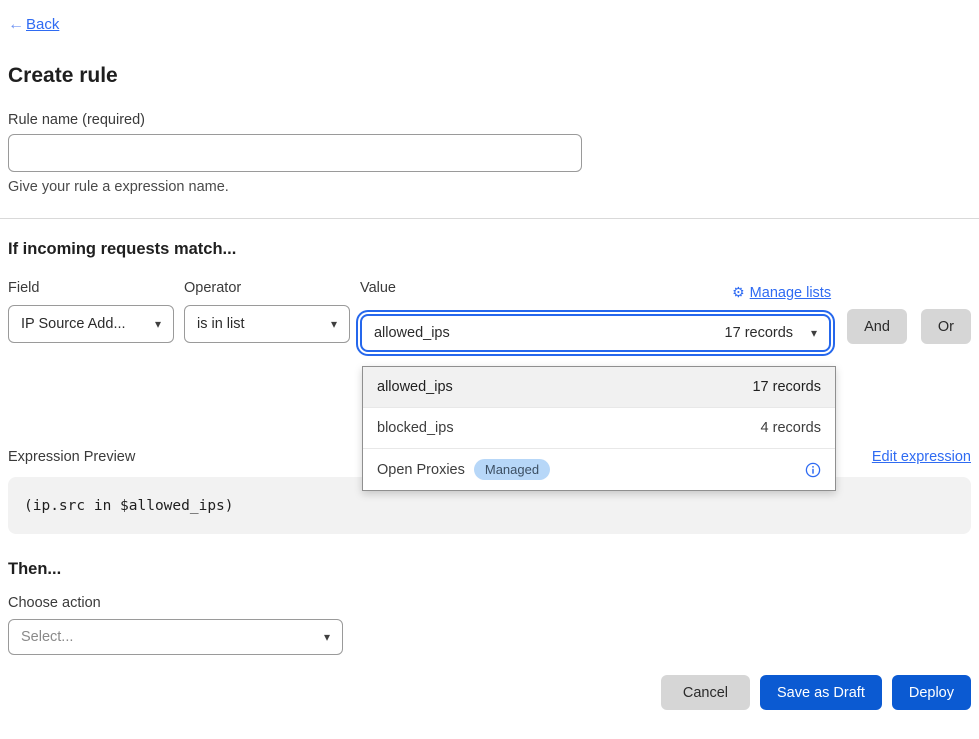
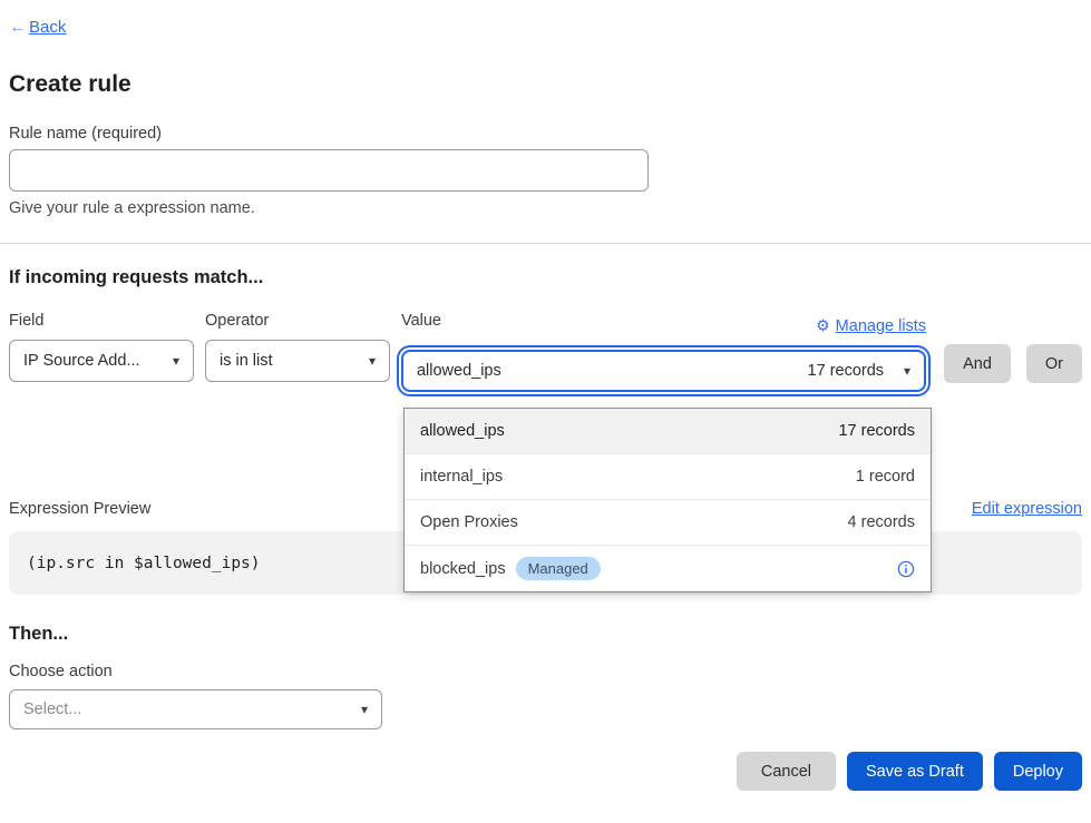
  ←Back
  Create rule
  Rule name (required)
  Give your rule a expression name.
  If incoming requests match...
  Field
  IP Source Add...
  ▾
  Operator
  is in list
  ▾
  Value
  ⚙
  Manage lists
  allowed_ips
  17 records
  ▾
  And
  Or
  Expression Preview
  Edit expression
  (ip.src in $allowed_ips)
  Then...
  Choose action
  Select...
  ▾
  Cancel
  Save as Draft
  Deploy
  allowed_ips
  17 records
+ internal_ips
+ 1 record
- blocked_ips
+ Open Proxies
  4 records
- Open Proxies
+ blocked_ips
  Managed
